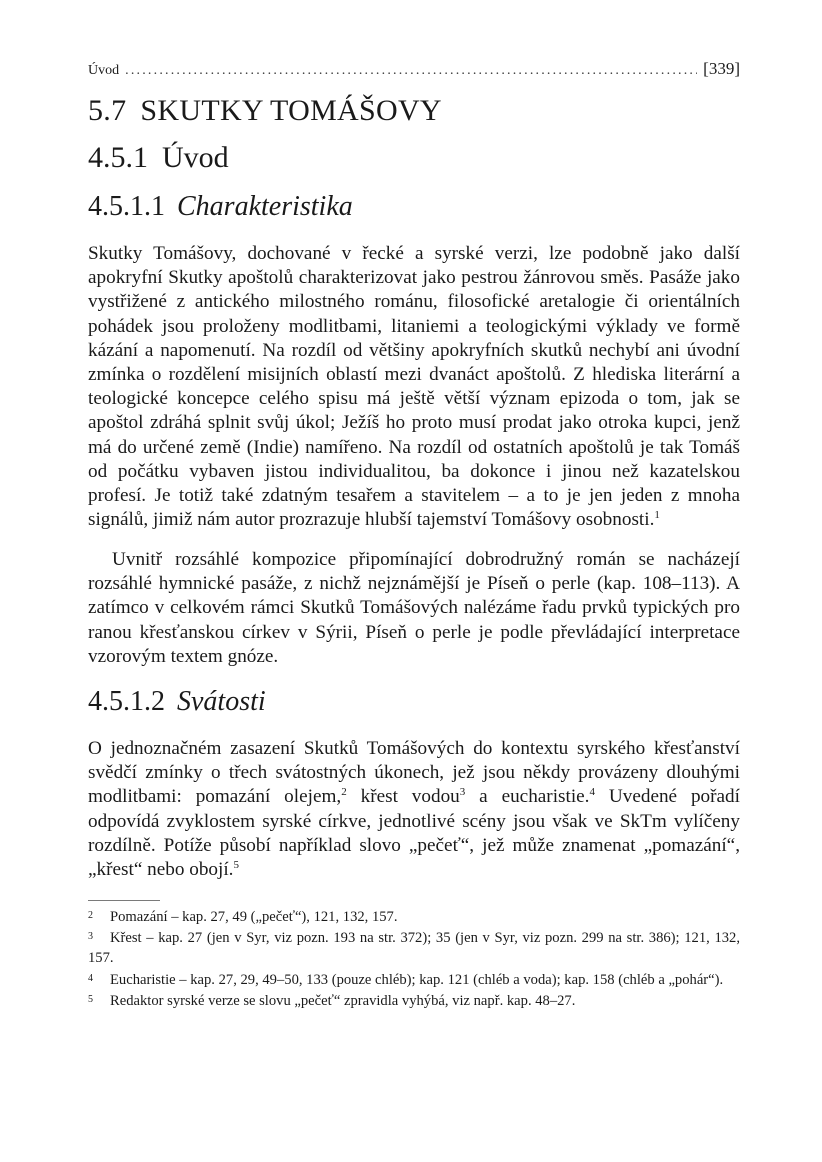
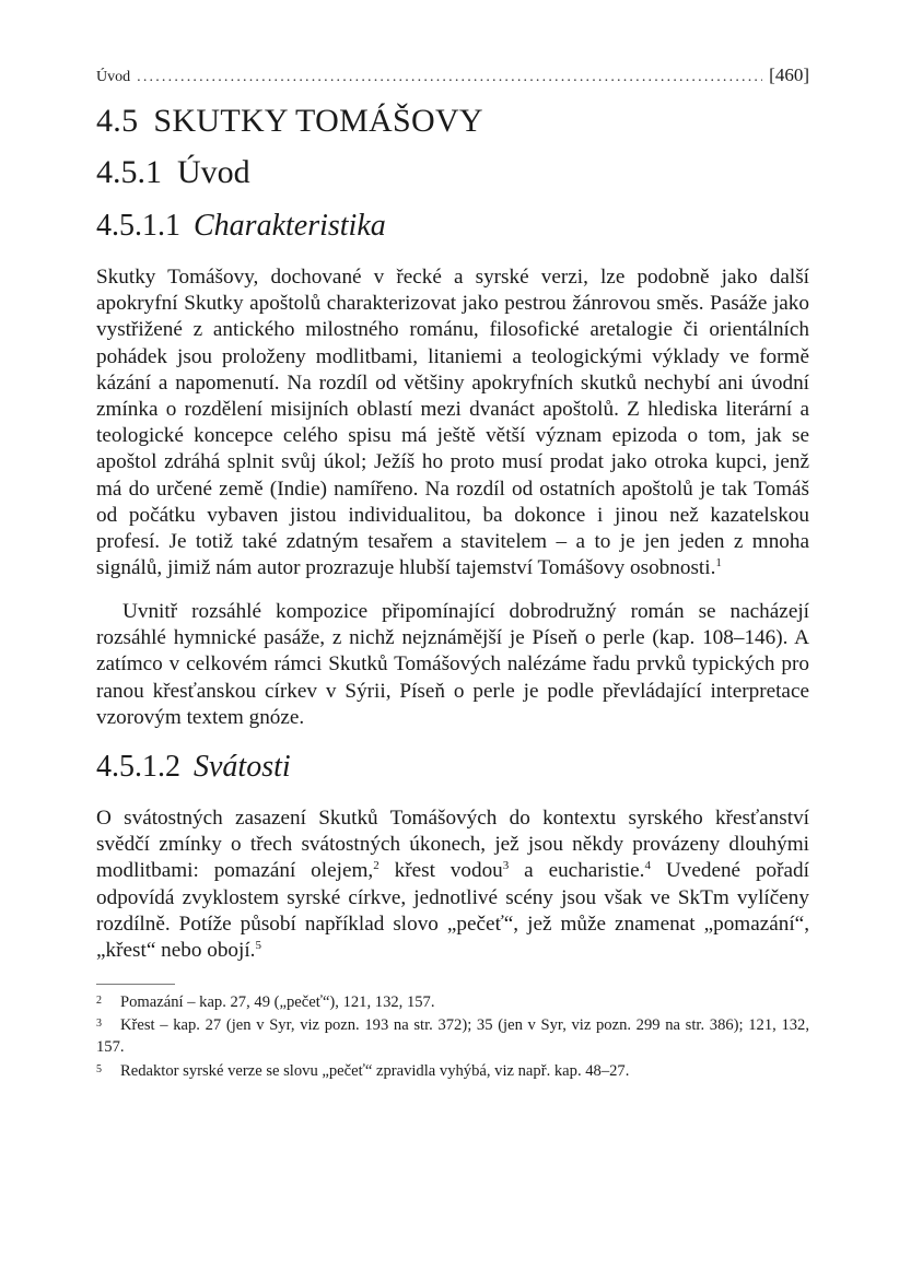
  Úvod
  ....................................................................................................
- [339]
+ [460]
- 5.7 SKUTKY TOMÁŠOVY
+ 4.5 SKUTKY TOMÁŠOVY
  4.5.1 Úvod
  4.5.1.1 Charakteristika
  Skutky Tomášovy, dochované v řecké a syrské verzi, lze podobně jako další apokryfní Skutky apoštolů charakterizovat jako pestrou žánrovou směs. Pasáže jako vystřižené z antického milostného románu, filosofické aretalogie či orientálních pohádek jsou proloženy modlitbami, litaniemi a teologickými výklady ve formě kázání a napomenutí. Na rozdíl od většiny apokryfních skutků nechybí ani úvodní zmínka o rozdělení misijních oblastí mezi dvanáct apoštolů. Z hlediska literární a teologické koncepce celého spisu má ještě větší význam epizoda o tom, jak se apoštol zdráhá splnit svůj úkol; Ježíš ho proto musí prodat jako otroka kupci, jenž má do určené země (Indie) namířeno. Na rozdíl od ostatních apoštolů je tak Tomáš od počátku vybaven jistou individualitou, ba dokonce i jinou než kazatelskou profesí. Je totiž také zdatným tesařem a stavitelem – a to je jen jeden z mnoha signálů, jimiž nám autor prozrazuje hlubší tajemství Tomášovy osobnosti.1
- Uvnitř rozsáhlé kompozice připomínající dobrodružný román se nacházejí rozsáhlé hymnické pasáže, z nichž nejznámější je Píseň o perle (kap. 108–113). A zatímco v celkovém rámci Skutků Tomášových nalézáme řadu prvků typických pro ranou křesťanskou církev v Sýrii, Píseň o perle je podle převládající interpretace vzorovým textem gnóze.
+ Uvnitř rozsáhlé kompozice připomínající dobrodružný román se nacházejí rozsáhlé hymnické pasáže, z nichž nejznámější je Píseň o perle (kap. 108–146). A zatímco v celkovém rámci Skutků Tomášových nalézáme řadu prvků typických pro ranou křesťanskou církev v Sýrii, Píseň o perle je podle převládající interpretace vzorovým textem gnóze.
  4.5.1.2 Svátosti
- O jednoznačném zasazení Skutků Tomášových do kontextu syrského křesťanství svědčí zmínky o třech svátostných úkonech, jež jsou někdy provázeny dlouhými modlitbami: pomazání olejem,2 křest vodou3 a eucharistie.4 Uvedené pořadí odpovídá zvyklostem syrské církve, jednotlivé scény jsou však ve SkTm vylíčeny rozdílně. Potíže působí například slovo „pečeť“, jež může znamenat „pomazání“, „křest“ nebo obojí.5
+ O svátostných zasazení Skutků Tomášových do kontextu syrského křesťanství svědčí zmínky o třech svátostných úkonech, jež jsou někdy provázeny dlouhými modlitbami: pomazání olejem,2 křest vodou3 a eucharistie.4 Uvedené pořadí odpovídá zvyklostem syrské církve, jednotlivé scény jsou však ve SkTm vylíčeny rozdílně. Potíže působí například slovo „pečeť“, jež může znamenat „pomazání“, „křest“ nebo obojí.5
  2 Pomazání – kap. 27, 49 („pečeť“), 121, 132, 157.
  3 Křest – kap. 27 (jen v Syr, viz pozn. 193 na str. 372); 35 (jen v Syr, viz pozn. 299 na str. 386); 121, 132, 157.
- 4 Eucharistie – kap. 27, 29, 49–50, 133 (pouze chléb); kap. 121 (chléb a voda); kap. 158 (chléb a „pohár“).
  5 Redaktor syrské verze se slovu „pečeť“ zpravidla vyhýbá, viz např. kap. 48–27.
